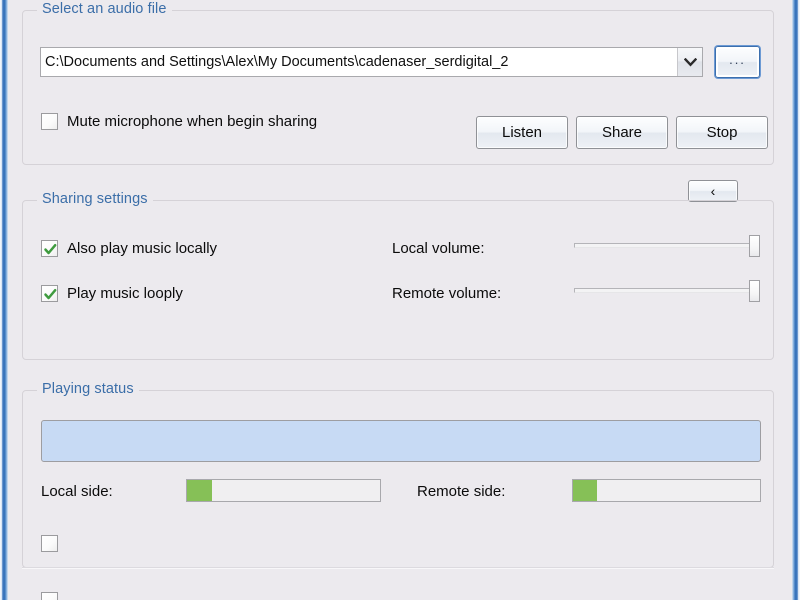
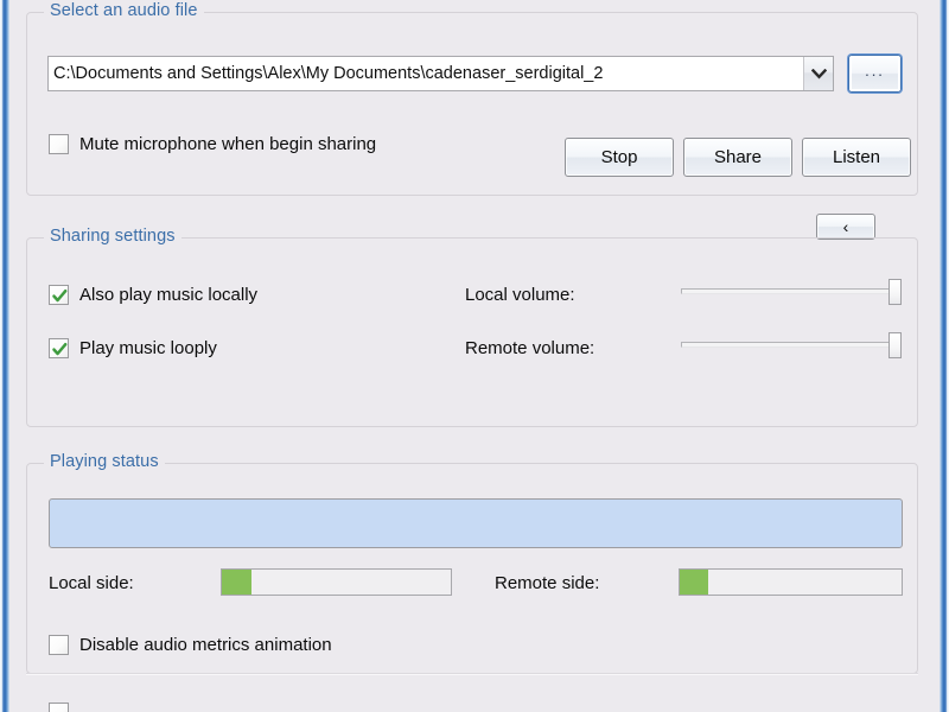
  Select an audio file
  C:\Documents and Settings\Alex\My Documents\cadenaser_serdigital_2
  ...
  Mute microphone when begin sharing
- Listen
+ Stop
  Share
- Stop
+ Listen
  ‹
  Sharing settings
  Also play music locally
  Play music looply
  Local volume:
  Remote volume:
  Playing status
  Local side:
  Remote side:
+ Disable audio metrics animation
